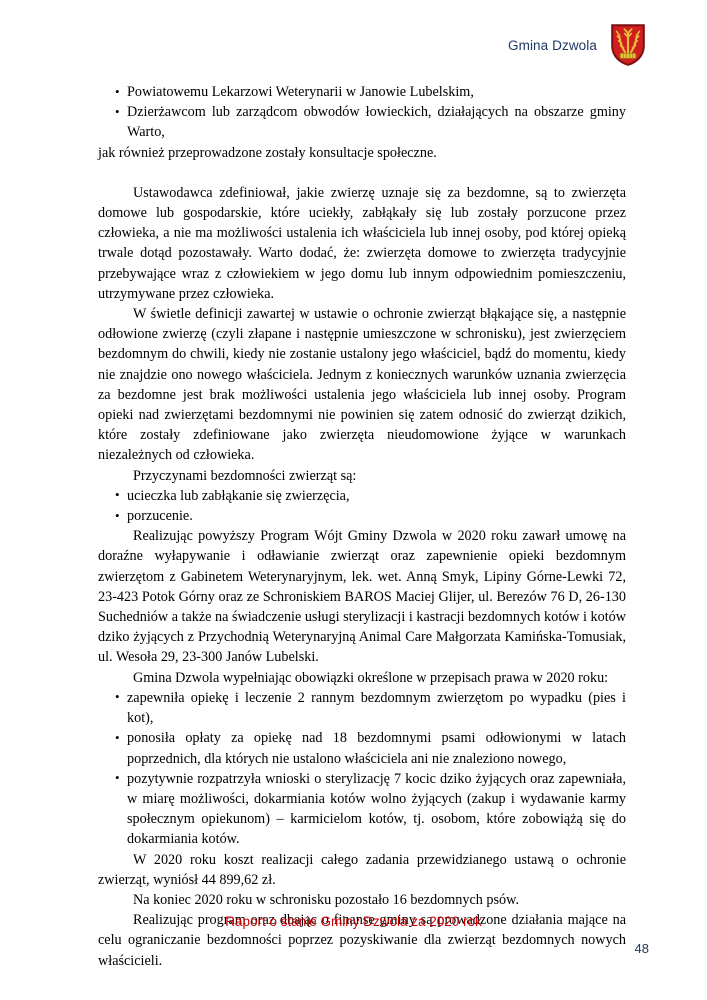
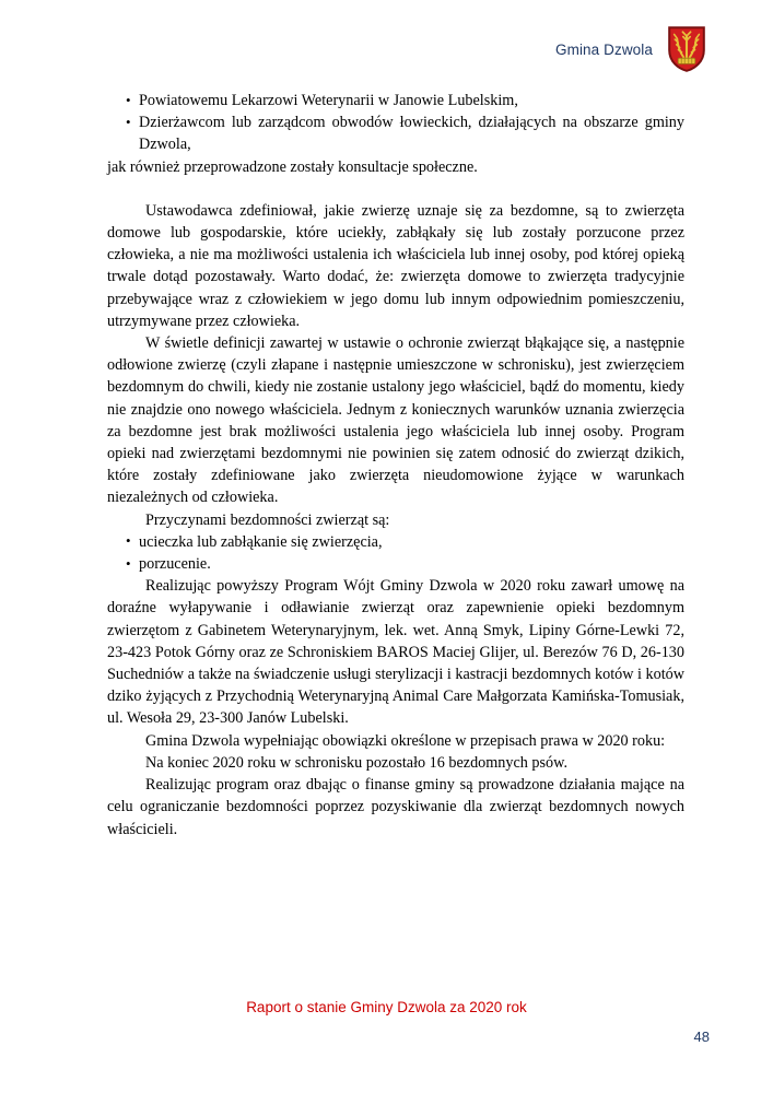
  Gmina Dzwola
  Powiatowemu Lekarzowi Weterynarii w Janowie Lubelskim,
- Dzierżawcom lub zarządcom obwodów łowieckich, działających na obszarze gminy Warto,
+ Dzierżawcom lub zarządcom obwodów łowieckich, działających na obszarze gminy Dzwola,
  jak również przeprowadzone zostały konsultacje społeczne.
  Ustawodawca zdefiniował, jakie zwierzę uznaje się za bezdomne, są to zwierzęta domowe lub gospodarskie, które uciekły, zabłąkały się lub zostały porzucone przez człowieka, a nie ma możliwości ustalenia ich właściciela lub innej osoby, pod której opieką trwale dotąd pozostawały. Warto dodać, że: zwierzęta domowe to zwierzęta tradycyjnie przebywające wraz z człowiekiem w jego domu lub innym odpowiednim pomieszczeniu, utrzymywane przez człowieka.
  W świetle definicji zawartej w ustawie o ochronie zwierząt błąkające się, a następnie odłowione zwierzę (czyli złapane i następnie umieszczone w schronisku), jest zwierzęciem bezdomnym do chwili, kiedy nie zostanie ustalony jego właściciel, bądź do momentu, kiedy nie znajdzie ono nowego właściciela. Jednym z koniecznych warunków uznania zwierzęcia za bezdomne jest brak możliwości ustalenia jego właściciela lub innej osoby. Program opieki nad zwierzętami bezdomnymi nie powinien się zatem odnosić do zwierząt dzikich, które zostały zdefiniowane jako zwierzęta nieudomowione żyjące w warunkach niezależnych od człowieka.
  Przyczynami bezdomności zwierząt są:
  ucieczka lub zabłąkanie się zwierzęcia,
  porzucenie.
  Realizując powyższy Program Wójt Gminy Dzwola w 2020 roku zawarł umowę na doraźne wyłapywanie i odławianie zwierząt oraz zapewnienie opieki bezdomnym zwierzętom z Gabinetem Weterynaryjnym, lek. wet. Anną Smyk, Lipiny Górne-Lewki 72, 23-423 Potok Górny oraz ze Schroniskiem BAROS Maciej Glijer, ul. Berezów 76 D, 26-130 Suchedniów a także na świadczenie usługi sterylizacji i kastracji bezdomnych kotów i kotów dziko żyjących z Przychodnią Weterynaryjną Animal Care Małgorzata Kamińska-Tomusiak, ul. Wesoła 29, 23-300 Janów Lubelski.
  Gmina Dzwola wypełniając obowiązki określone w przepisach prawa w 2020 roku:
- zapewniła opiekę i leczenie 2 rannym bezdomnym zwierzętom po wypadku (pies i kot),
- ponosiła opłaty za opiekę nad 18 bezdomnymi psami odłowionymi w latach poprzednich, dla których nie ustalono właściciela ani nie znaleziono nowego,
- pozytywnie rozpatrzyła wnioski o sterylizację 7 kocic dziko żyjących oraz zapewniała, w miarę możliwości, dokarmiania kotów wolno żyjących (zakup i wydawanie karmy społecznym opiekunom) – karmicielom kotów, tj. osobom, które zobowiążą się do dokarmiania kotów.
- W 2020 roku koszt realizacji całego zadania przewidzianego ustawą o ochronie zwierząt, wyniósł 44 899,62 zł.
  Na koniec 2020 roku w schronisku pozostało 16 bezdomnych psów.
  Realizując program oraz dbając o finanse gminy są prowadzone działania mające na celu ograniczanie bezdomności poprzez pozyskiwanie dla zwierząt bezdomnych nowych właścicieli.
  Raport o stanie Gminy Dzwola za 2020 rok
  48
